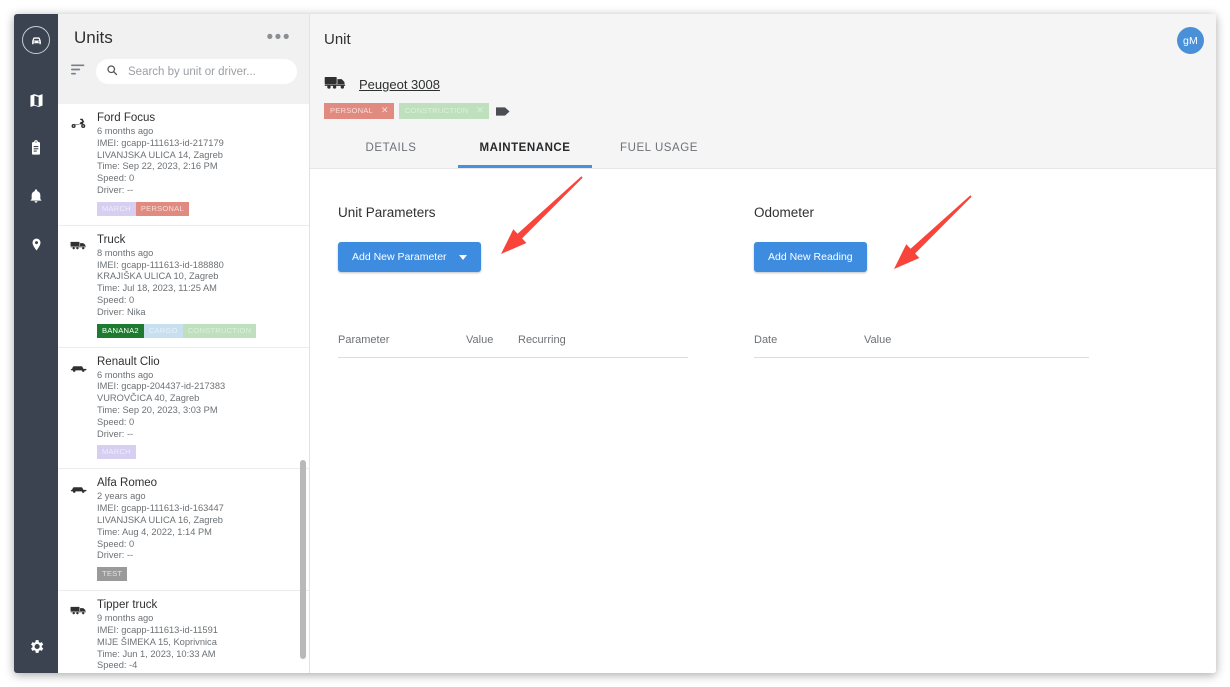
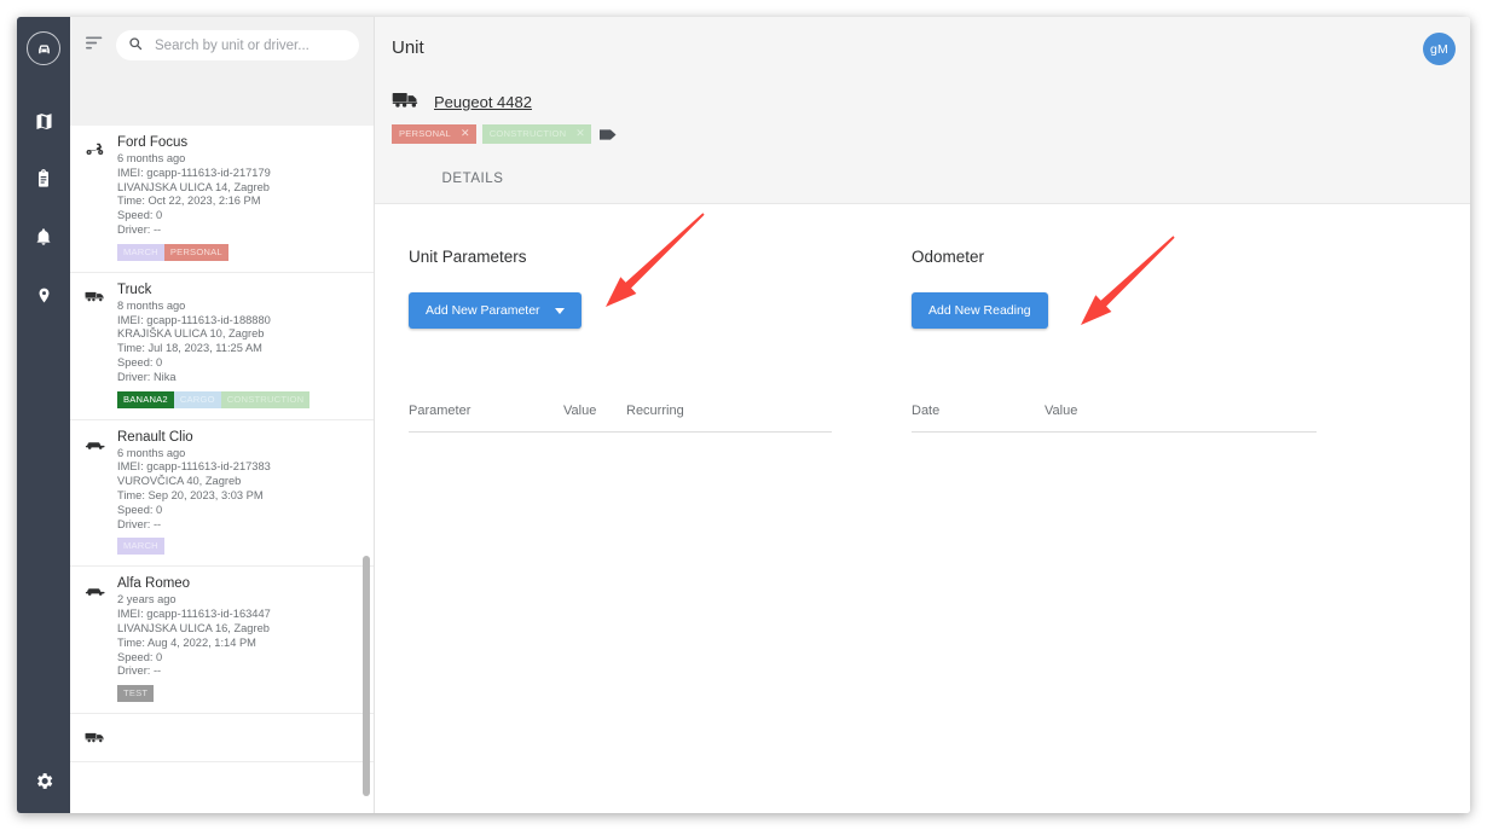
- Units
- •••
  Search by unit or driver...
  Ford Focus
  6 months ago
  IMEI: gcapp-111613-id-217179
  LIVANJSKA ULICA 14, Zagreb
- Time: Sep 22, 2023, 2:16 PM
+ Time: Oct 22, 2023, 2:16 PM
  Speed: 0
  Driver: --
  MARCH
  PERSONAL
  Truck
  8 months ago
  IMEI: gcapp-111613-id-188880
  KRAJIŠKA ULICA 10, Zagreb
  Time: Jul 18, 2023, 11:25 AM
  Speed: 0
  Driver: Nika
  BANANA2
  CARGO
  CONSTRUCTION
  Renault Clio
  6 months ago
- IMEI: gcapp-204437-id-217383
+ IMEI: gcapp-111613-id-217383
  VUROVČICA 40, Zagreb
  Time: Sep 20, 2023, 3:03 PM
  Speed: 0
  Driver: --
  MARCH
  Alfa Romeo
  2 years ago
  IMEI: gcapp-111613-id-163447
  LIVANJSKA ULICA 16, Zagreb
  Time: Aug 4, 2022, 1:14 PM
  Speed: 0
  Driver: --
  TEST
- Tipper truck
- 9 months ago
- IMEI: gcapp-111613-id-11591
- MIJE ŠIMEKA 15, Koprivnica
- Time: Jun 1, 2023, 10:33 AM
- Speed: -4
  Unit
- Peugeot 3008
+ Peugeot 4482
  PERSONAL
  ✕
  CONSTRUCTION
  ✕
  DETAILS
- MAINTENANCE
- FUEL USAGE
  Unit Parameters
  Add New Parameter
  Parameter
  Value
  Recurring
  Odometer
  Add New Reading
  Date
  Value
  gM
